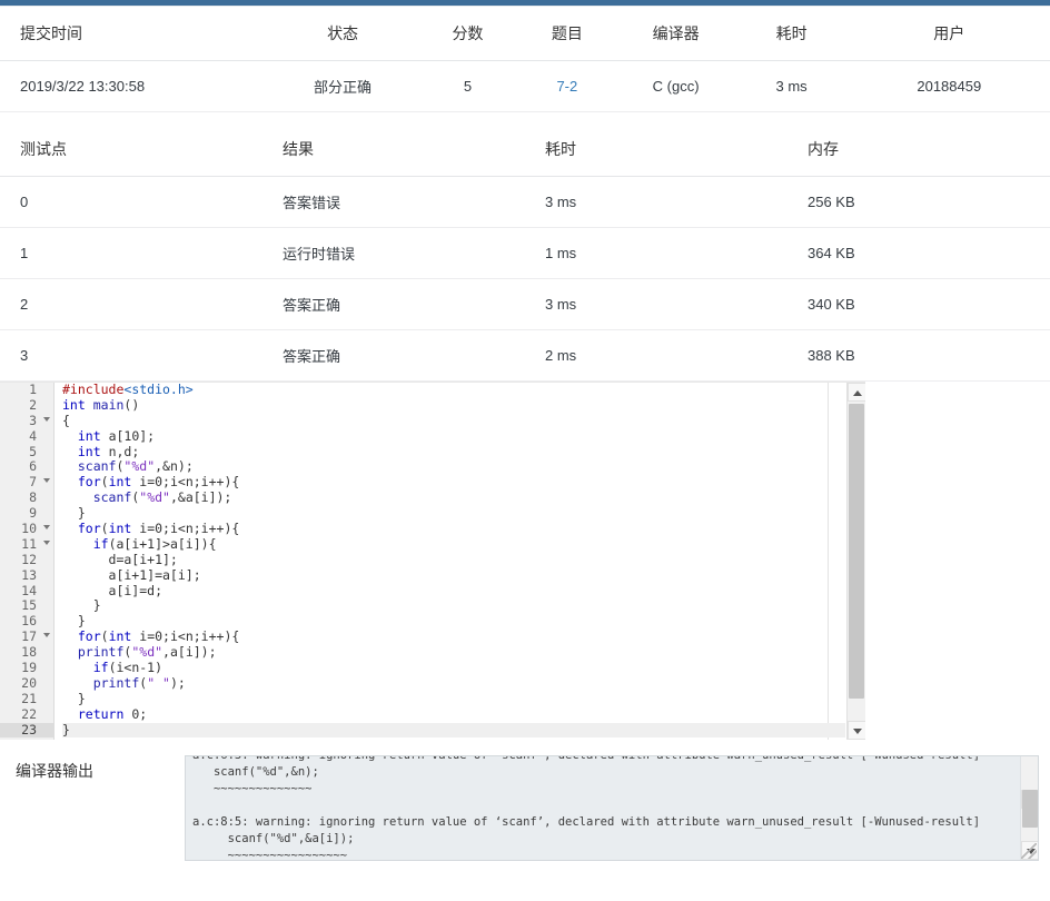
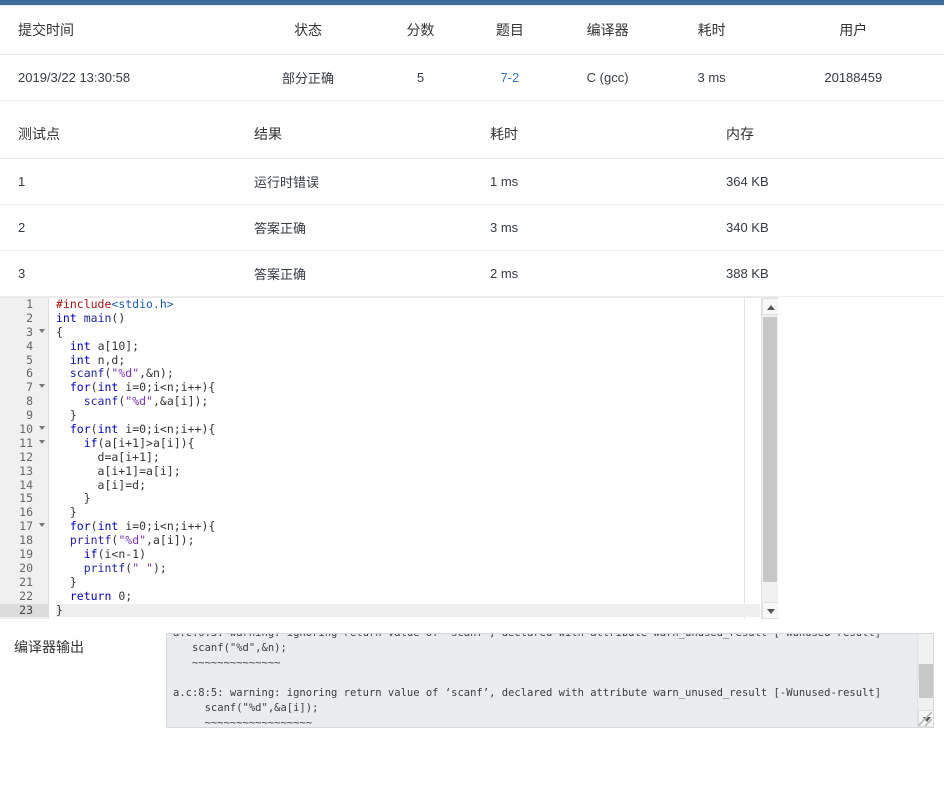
  提交时间	状态	分数	题目	编译器	耗时	用户
  2019/3/22 13:30:58	部分正确	5	7-2	C (gcc)	3 ms	20188459
  测试点	结果	耗时	内存
- 0	答案错误	3 ms	256 KB
  1	运行时错误	1 ms	364 KB
  2	答案正确	3 ms	340 KB
  3	答案正确	2 ms	388 KB
  1
  2
  3
  4
  5
  6
  7
  8
  9
  10
  11
  12
  13
  14
  15
  16
  17
  18
  19
  20
  21
  22
  23
  #include<stdio.h>
  int main()
  {
  int a[10];
  int n,d;
  scanf("%d",&n);
  for(int i=0;i<n;i++){
  scanf("%d",&a[i]);
  }
  for(int i=0;i<n;i++){
  if(a[i+1]>a[i]){
  d=a[i+1];
  a[i+1]=a[i];
  a[i]=d;
  }
  }
  for(int i=0;i<n;i++){
  printf("%d",a[i]);
  if(i<n-1)
  printf(" ");
  }
  return 0;
  }
  编译器输出
  scanf("%d",&n);
  ~~~~~~~~~~~~~~
  a.c:8:5: warning: ignoring return value of ‘scanf’, declared with attribute warn_unused_result [-Wunused-result]
  scanf("%d",&a[i]);
  ~~~~~~~~~~~~~~~~~
